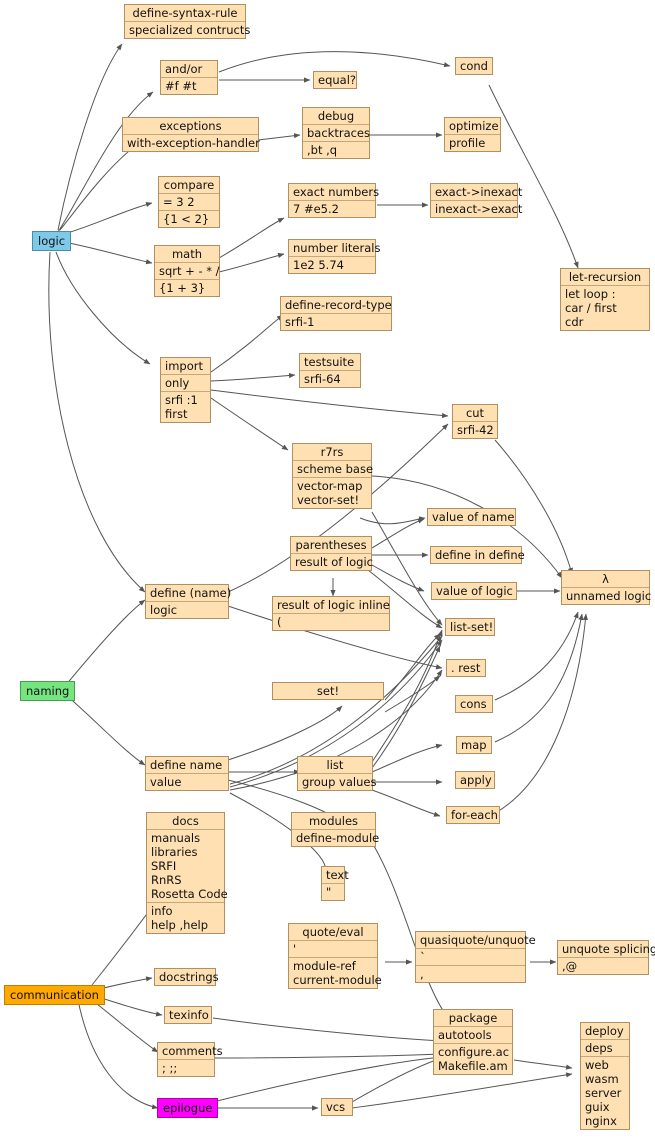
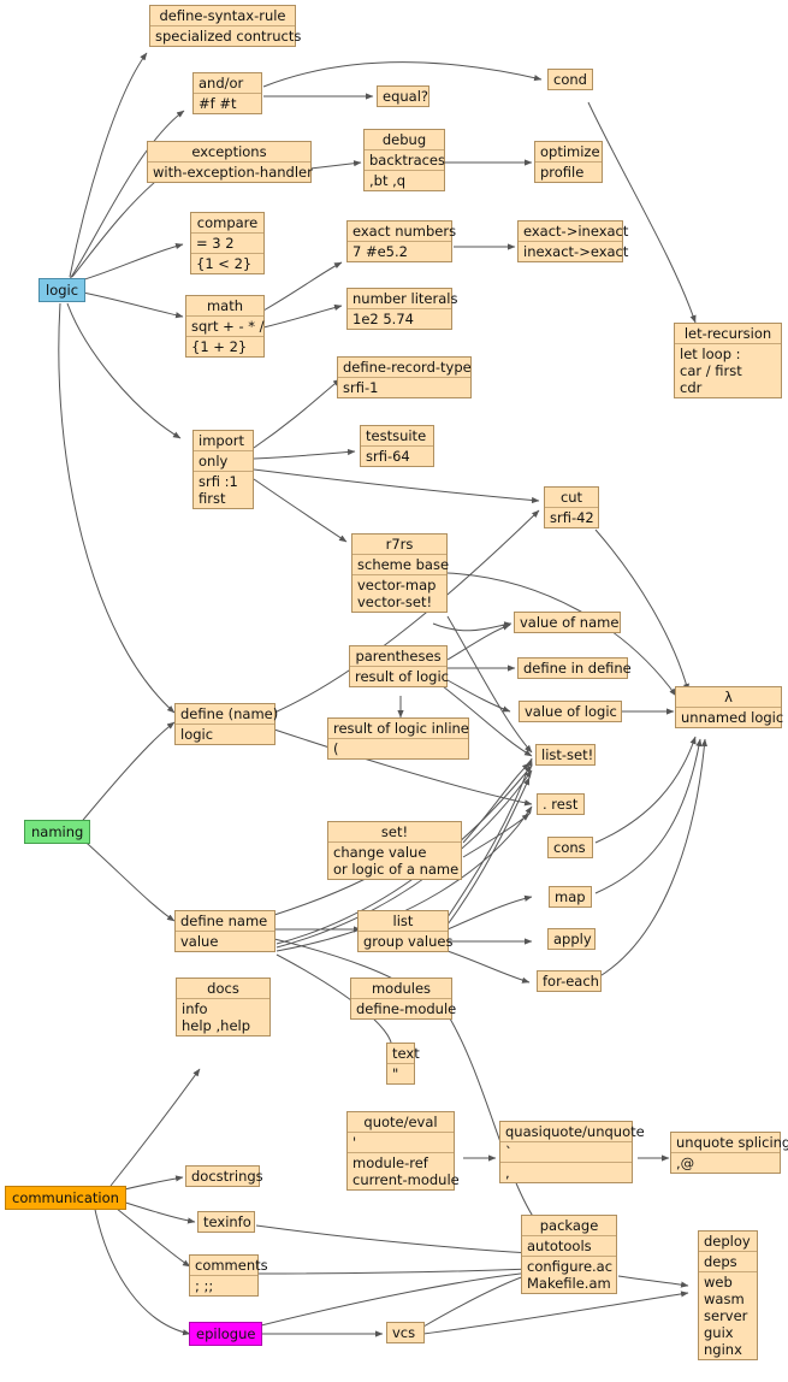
  logic
  naming
  communication
  epilogue
  define-syntax-rule
  specialized contructs
  and/or
  #f #t
  equal?
  cond
  exceptions
  with-exception-handler
  debug
  backtraces
  ,bt ,q
  optimize
  profile
  compare
  = 3 2
  {1 < 2}
  exact numbers
  7 #e5.2
  exact->inexact
  inexact->exact
  math
  sqrt + - * /
- {1 + 3}
+ {1 + 2}
  number literals
  1e2 5.74
  let-recursion
  let loop :
  car / first
  cdr
  define-record-type
  srfi-1
  import
  only
  srfi :1
  first
  testsuite
  srfi-64
  cut
  srfi-42
  r7rs
  scheme base
  vector-map
  vector-set!
  value of name
  parentheses
  result of logic
  define in define
  value of logic
  λ
  unnamed logic
  define (name)
  logic
  result of logic inline
  (
  list-set!
  . rest
  set!
+ change value
+ or logic of a name
  cons
  map
  define name
  value
  list
  group values
  apply
  for-each
  docs
- manuals
- libraries
- SRFI
- RnRS
- Rosetta Code
  info
  help ,help
  modules
  define-module
  text
  "
  quote/eval
  '
  module-ref
  current-module
  quasiquote/unquote
  `
  ,
  unquote splicing
  ,@
  docstrings
  texinfo
  comments
  ; ;;
  package
  autotools
  configure.ac
  Makefile.am
  deploy
  deps
  web
  wasm
  server
  guix
  nginx
  vcs
